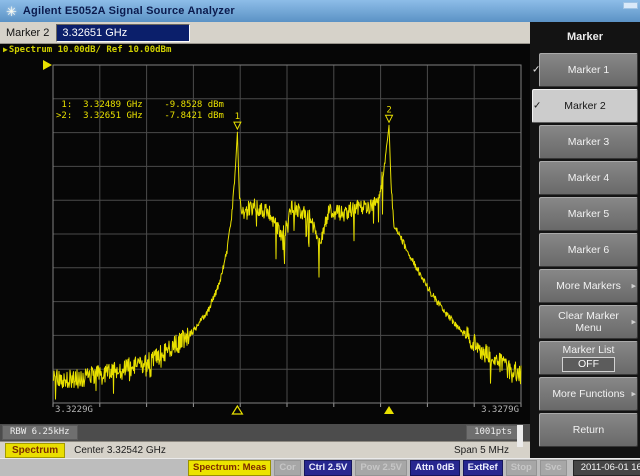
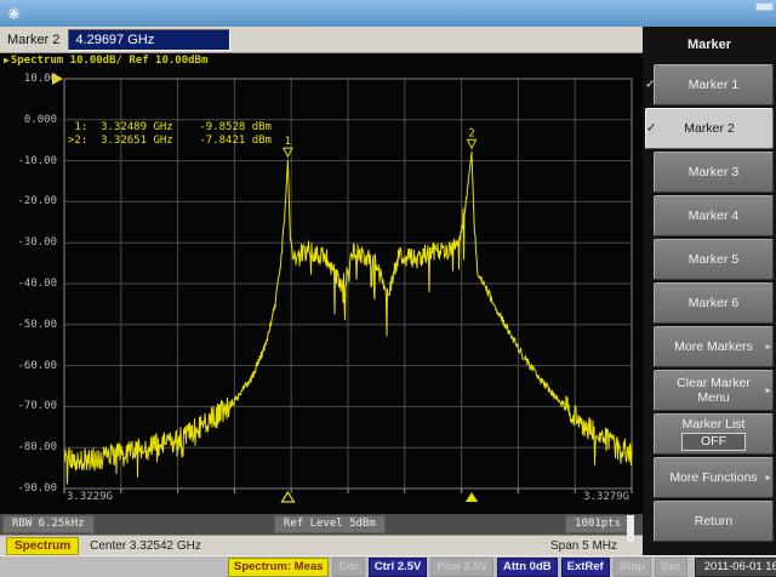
  ✳
- Agilent E5052A Signal Source Analyzer
  Marker 2
- 3.32651 GHz
+ 4.29697 GHz
  ▶Spectrum 10.00dB/ Ref 10.00dBm
  1
  2
  1: 3.32489 GHz -9.8528 dBm
  >2: 3.32651 GHz -7.8421 dBm
+ 10.00
+ 0.000
+ -10.00
+ -20.00
+ -30.00
+ -40.00
+ -50.00
+ -60.00
+ -70.00
+ -80.00
+ -90.00
  3.3229G
  3.3279G
  RBW 6.25kHz
+ Ref Level 5dBm
  1001pts
  Spectrum
  Center 3.32542 GHz
  Span 5 MHz
  Marker
  ✓
  Marker 1
  ✓
  Marker 2
  Marker 3
  Marker 4
  Marker 5
  Marker 6
  More Markers
  ▸
  Clear Marker
  Menu
  ▸
  Marker List
  OFF
  More Functions
  ▸
  Return
  Spectrum: Meas
  Cor
  Ctrl 2.5V
  Pow 2.5V
  Attn 0dB
  ExtRef
  Stop
  Svc
  2011-06-01 16
